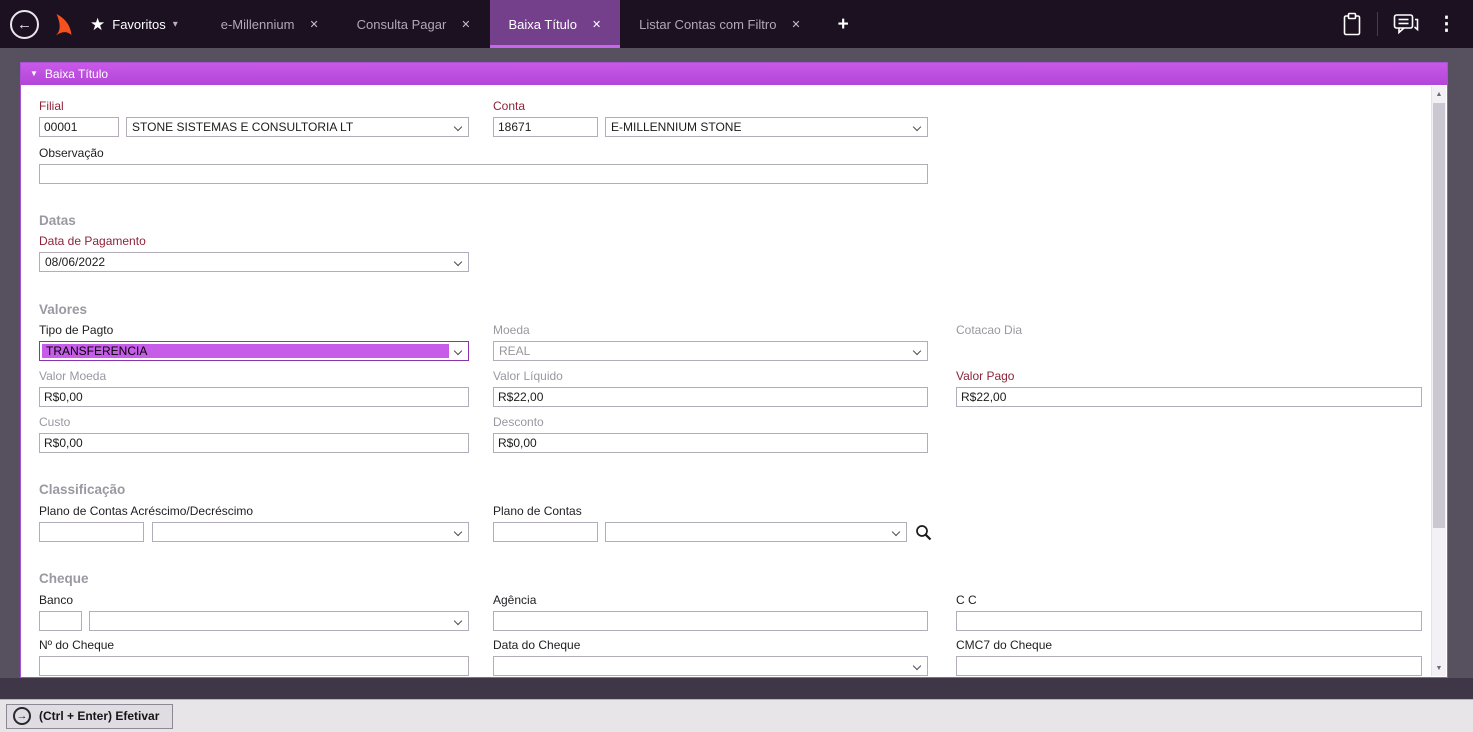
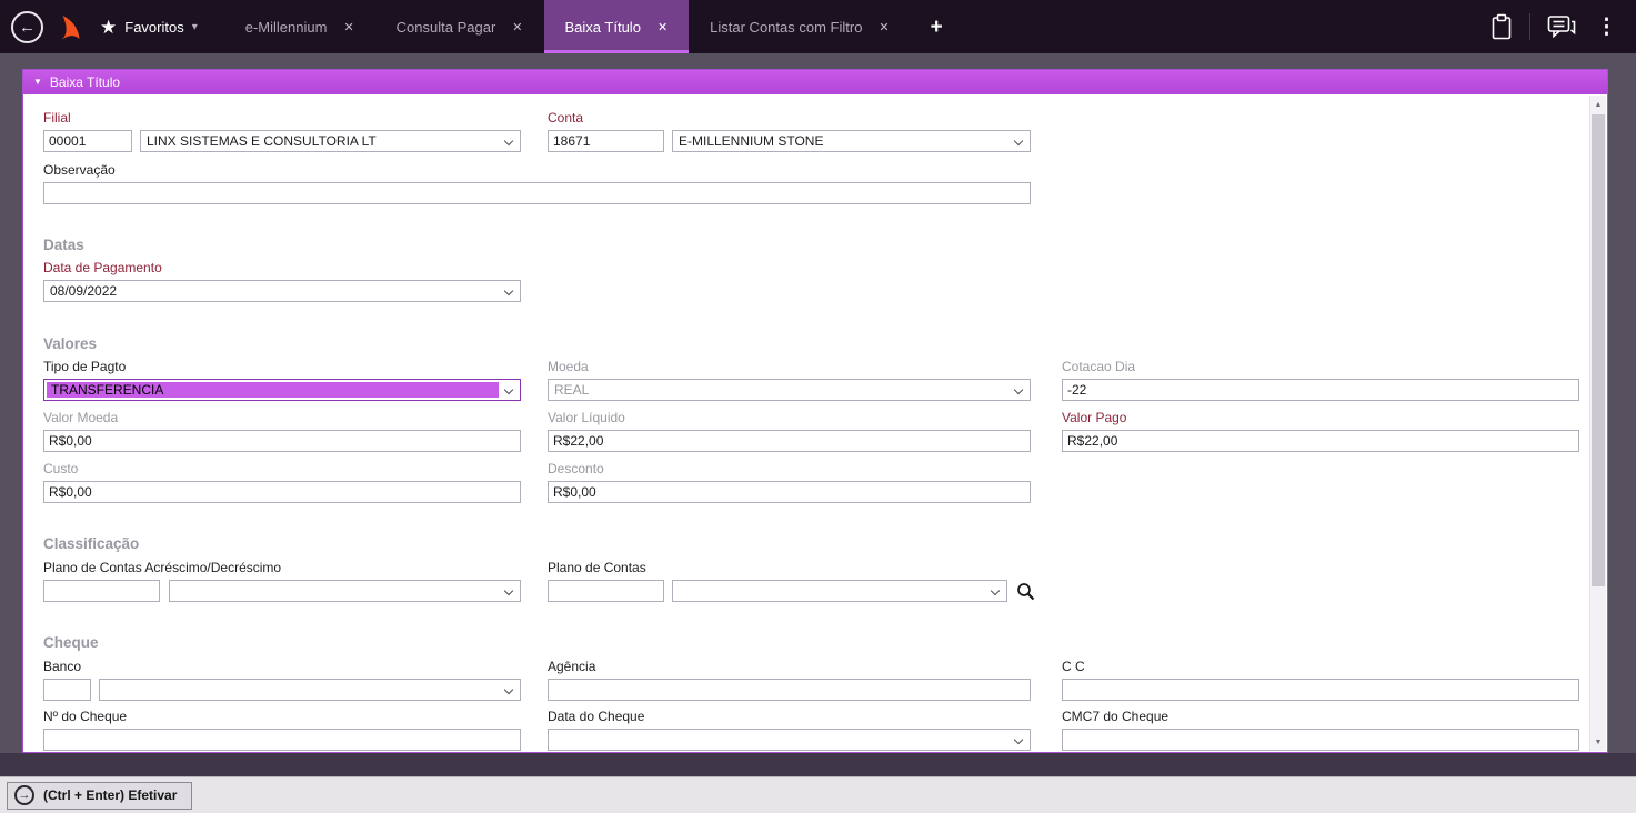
  ←
  ★
  Favoritos
  ▾
  e-Millennium
  ✕
  Consulta Pagar
  ✕
  Baixa Título
  ✕
  Listar Contas com Filtro
  ✕
  +
  ⋮
  ▼
  Baixa Título
  Filial
  00001
- STONE SISTEMAS E CONSULTORIA LT
+ LINX SISTEMAS E CONSULTORIA LT
  Conta
  18671
  E-MILLENNIUM STONE
  Observação
  Datas
  Data de Pagamento
- 08/06/2022
+ 08/09/2022
  Valores
  Tipo de Pagto
  TRANSFERENCIA
  Moeda
  REAL
  Cotacao Dia
+ -22
  Valor Moeda
  R$0,00
  Valor Líquido
  R$22,00
  Valor Pago
  R$22,00
  Custo
  R$0,00
  Desconto
  R$0,00
  Classificação
  Plano de Contas Acréscimo/Decréscimo
  Plano de Contas
  Cheque
  Banco
  Agência
  C C
  Nº do Cheque
  Data do Cheque
  CMC7 do Cheque
  →
  (Ctrl + Enter) Efetivar
